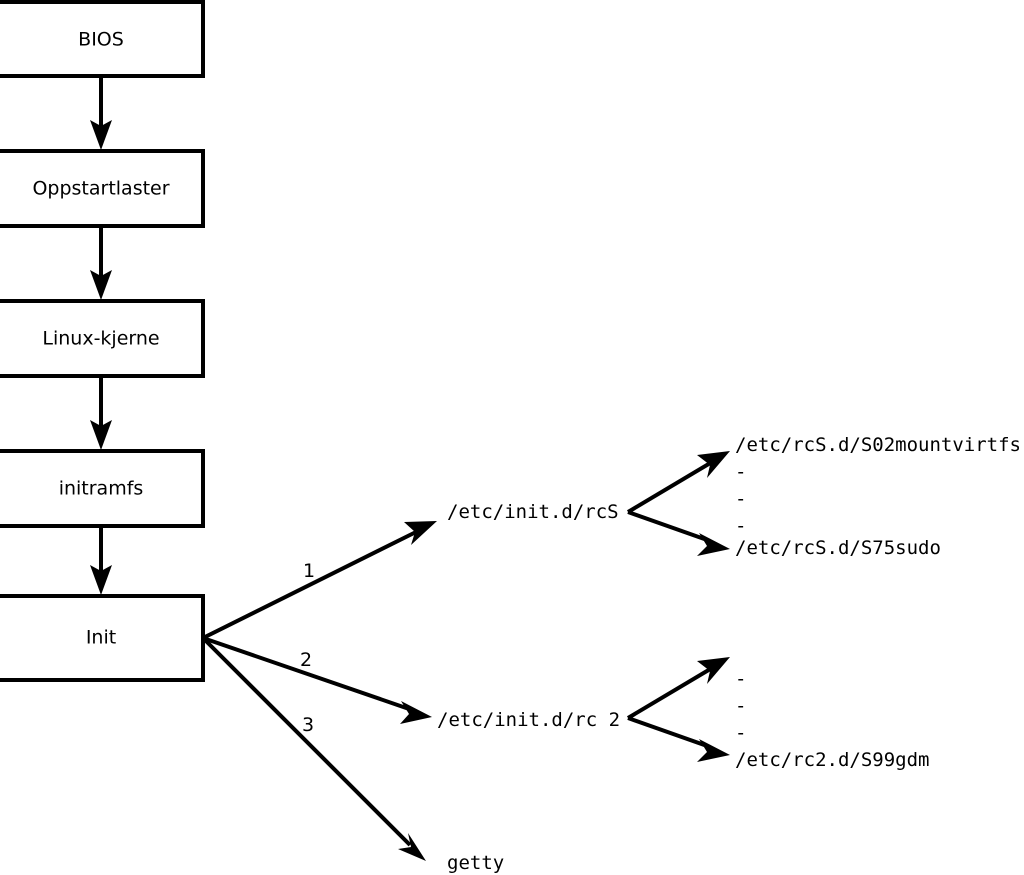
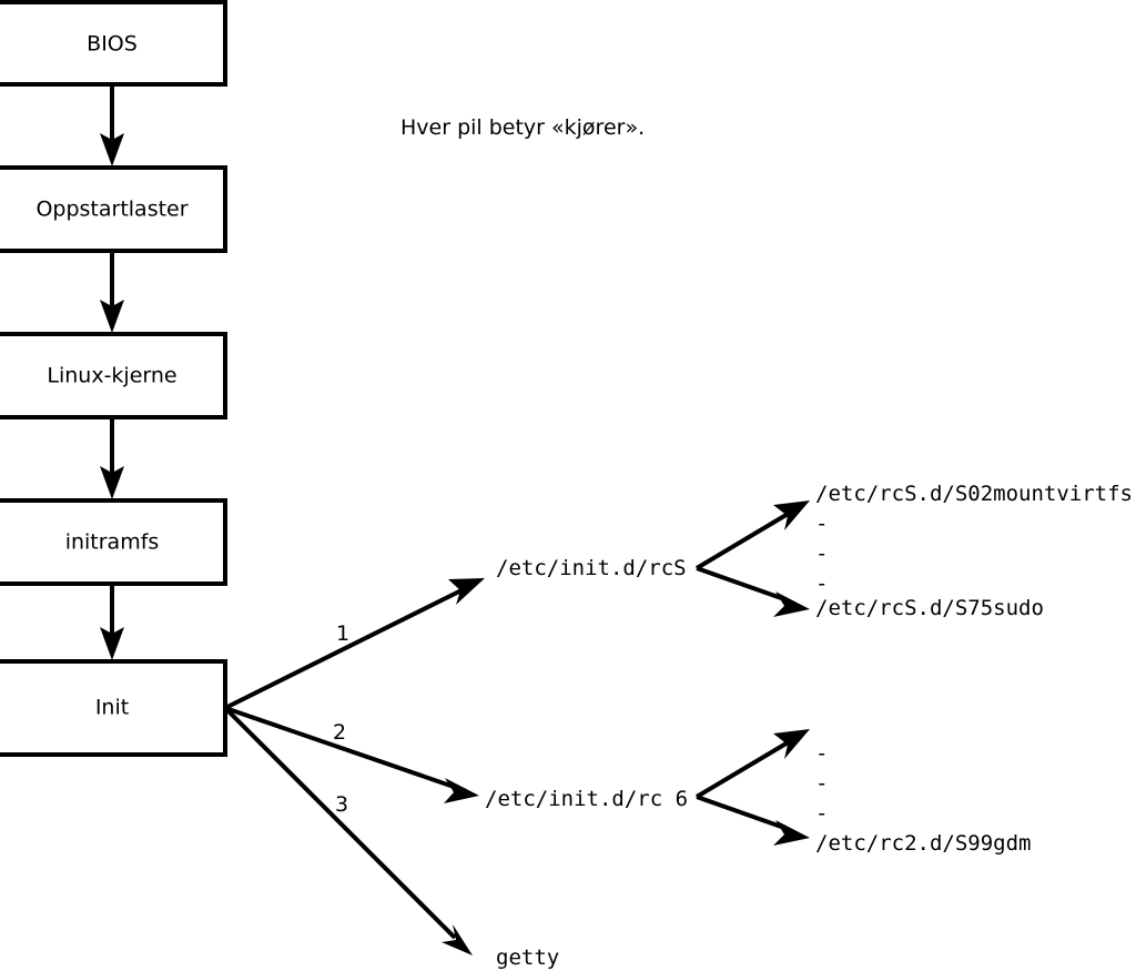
  BIOS
  Oppstartlaster
  Linux-kjerne
  initramfs
  Init
+ Hver pil betyr «kjører».
  1
  2
  3
  /etc/init.d/rcS
- /etc/init.d/rc 2
+ /etc/init.d/rc 6
  getty
  /etc/rcS.d/S02mountvirtfs
  -
  -
  -
  /etc/rcS.d/S75sudo
  -
  -
  -
  /etc/rc2.d/S99gdm
